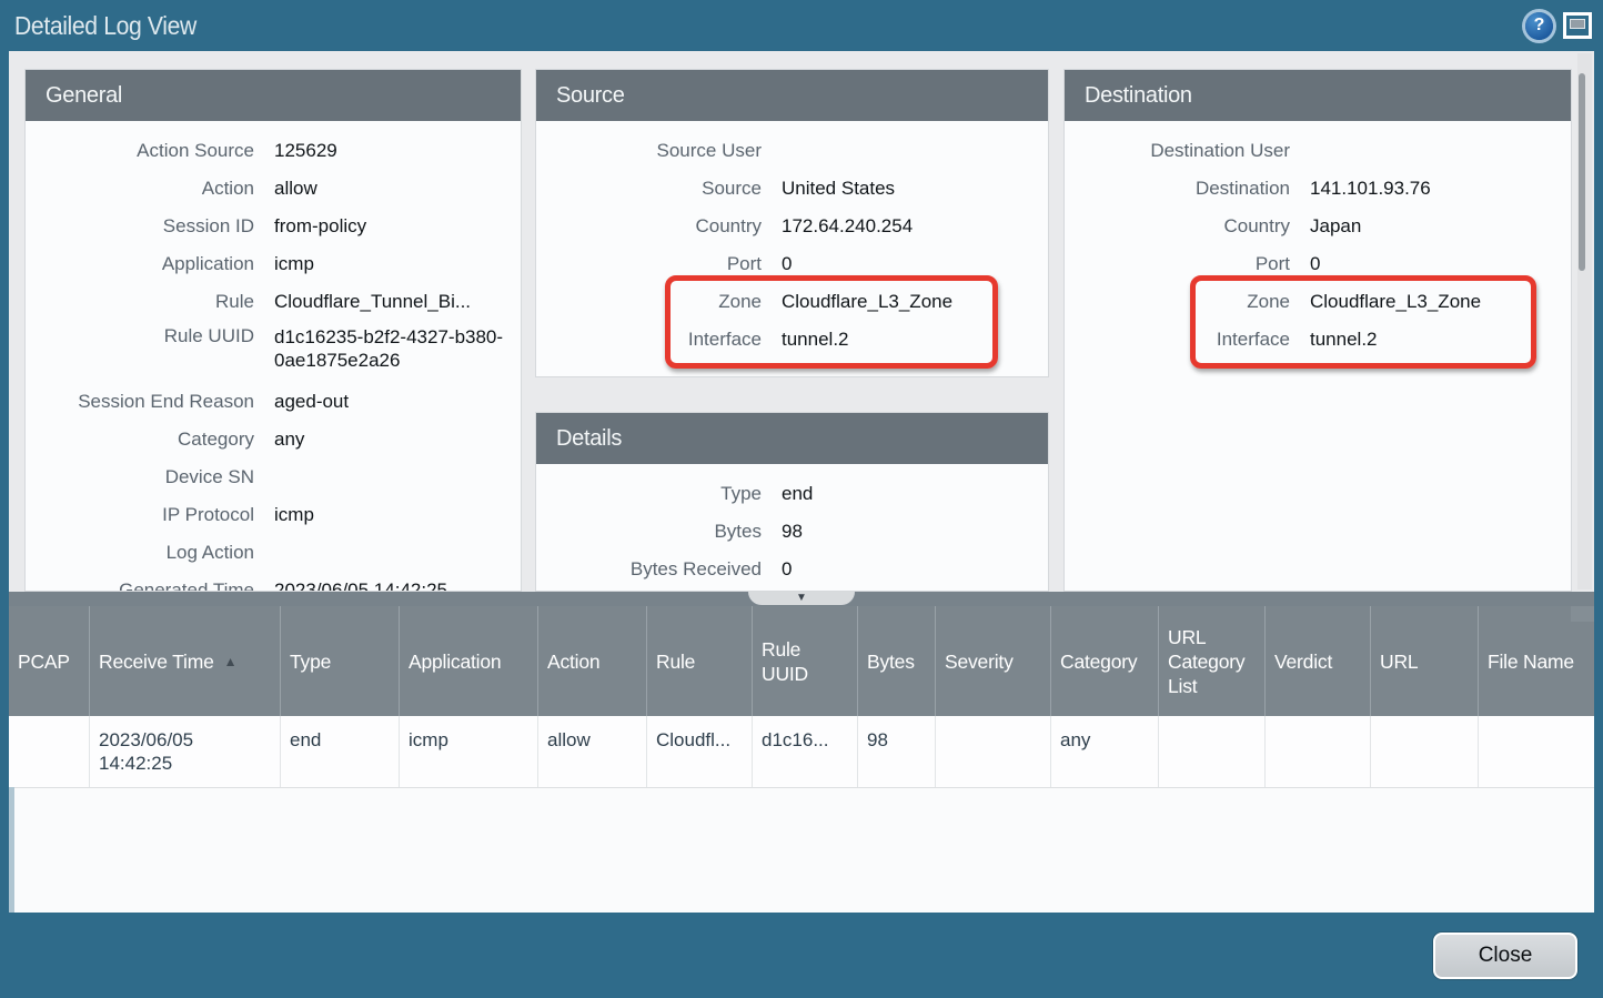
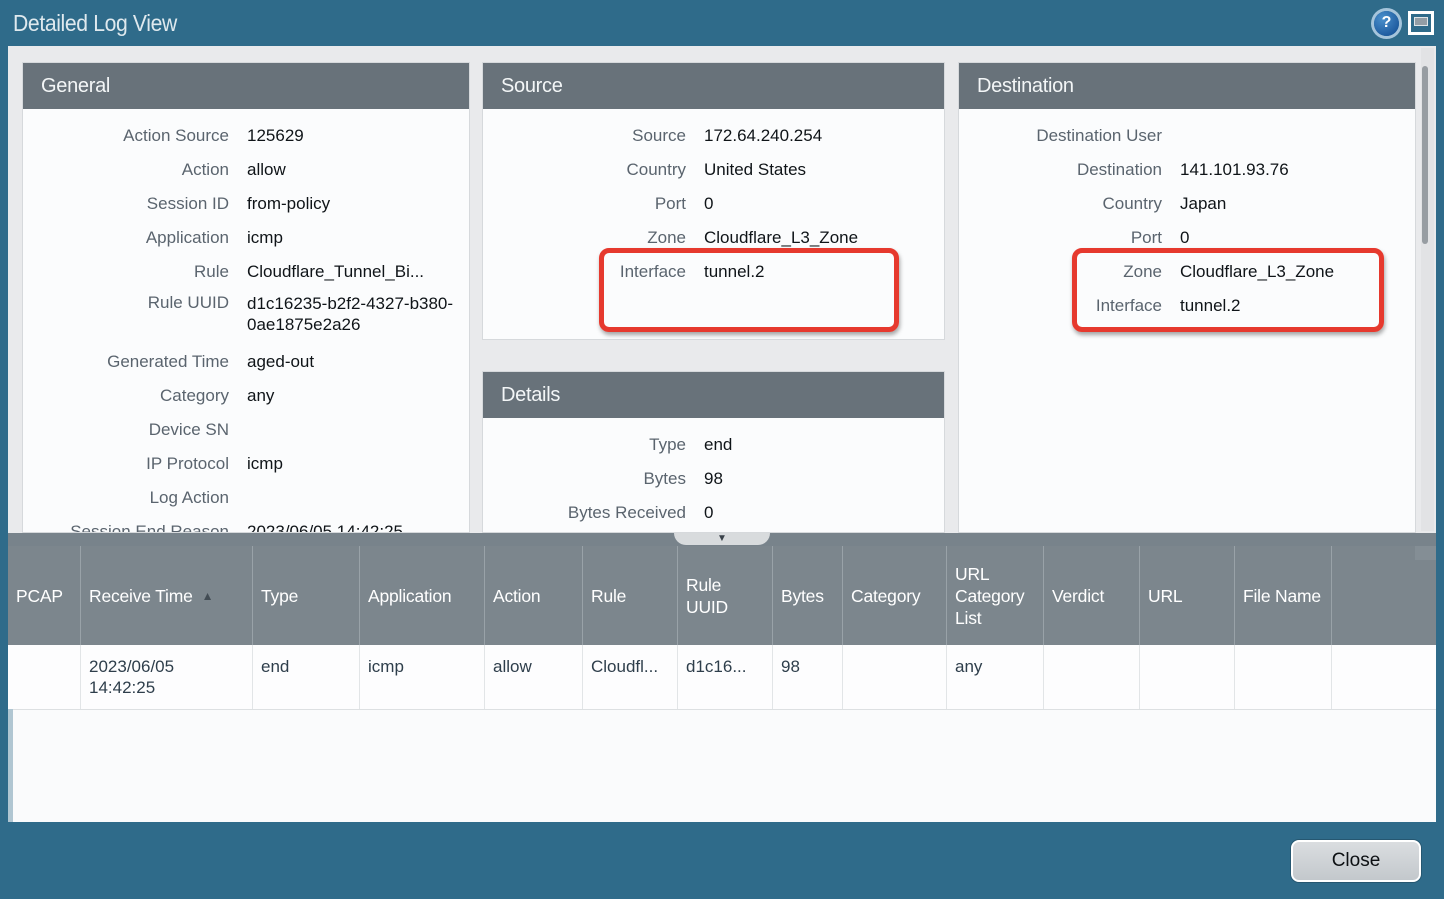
  Detailed Log View
  ?
  General
  Action Source
  125629
  Action
  allow
  Session ID
  from-policy
  Application
  icmp
  Rule
  Cloudflare_Tunnel_Bi...
  Rule UUID
  d1c16235-b2f2-4327-b380-0ae1875e2a26
- Session End Reason
+ Generated Time
  aged-out
  Category
  any
  Device SN
  IP Protocol
  icmp
  Log Action
- Generated Time
+ Session End Reason
  2023/06/05 14:42:25
  Source
- Source User
  Source
- United States
+ 172.64.240.254
  Country
- 172.64.240.254
+ United States
  Port
  0
  Zone
  Cloudflare_L3_Zone
  Interface
  tunnel.2
  Details
  Type
  end
  Bytes
  98
  Bytes Received
  0
  Destination
  Destination User
  Destination
  141.101.93.76
  Country
  Japan
  Port
  0
  Zone
  Cloudflare_L3_Zone
  Interface
  tunnel.2
  ▼
  PCAP
  Receive Time
  ▲
  Type
  Application
  Action
  Rule
  Rule UUID
  Bytes
- Severity
  Category
  URL Category List
  Verdict
  URL
  File Name
  2023/06/05 14:42:25
  end
  icmp
  allow
  Cloudfl...
  d1c16...
  98
  any
  Close
